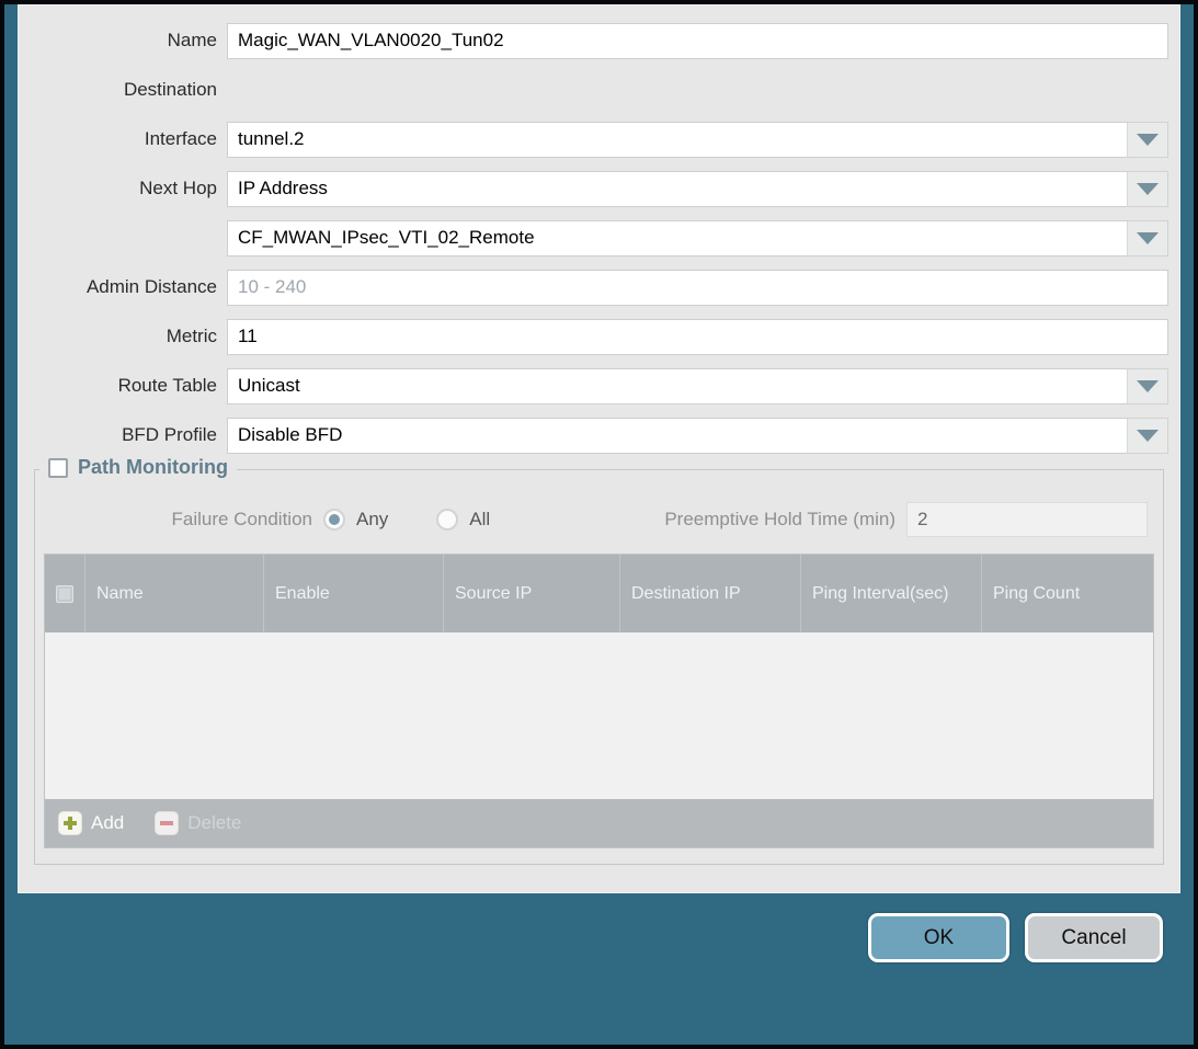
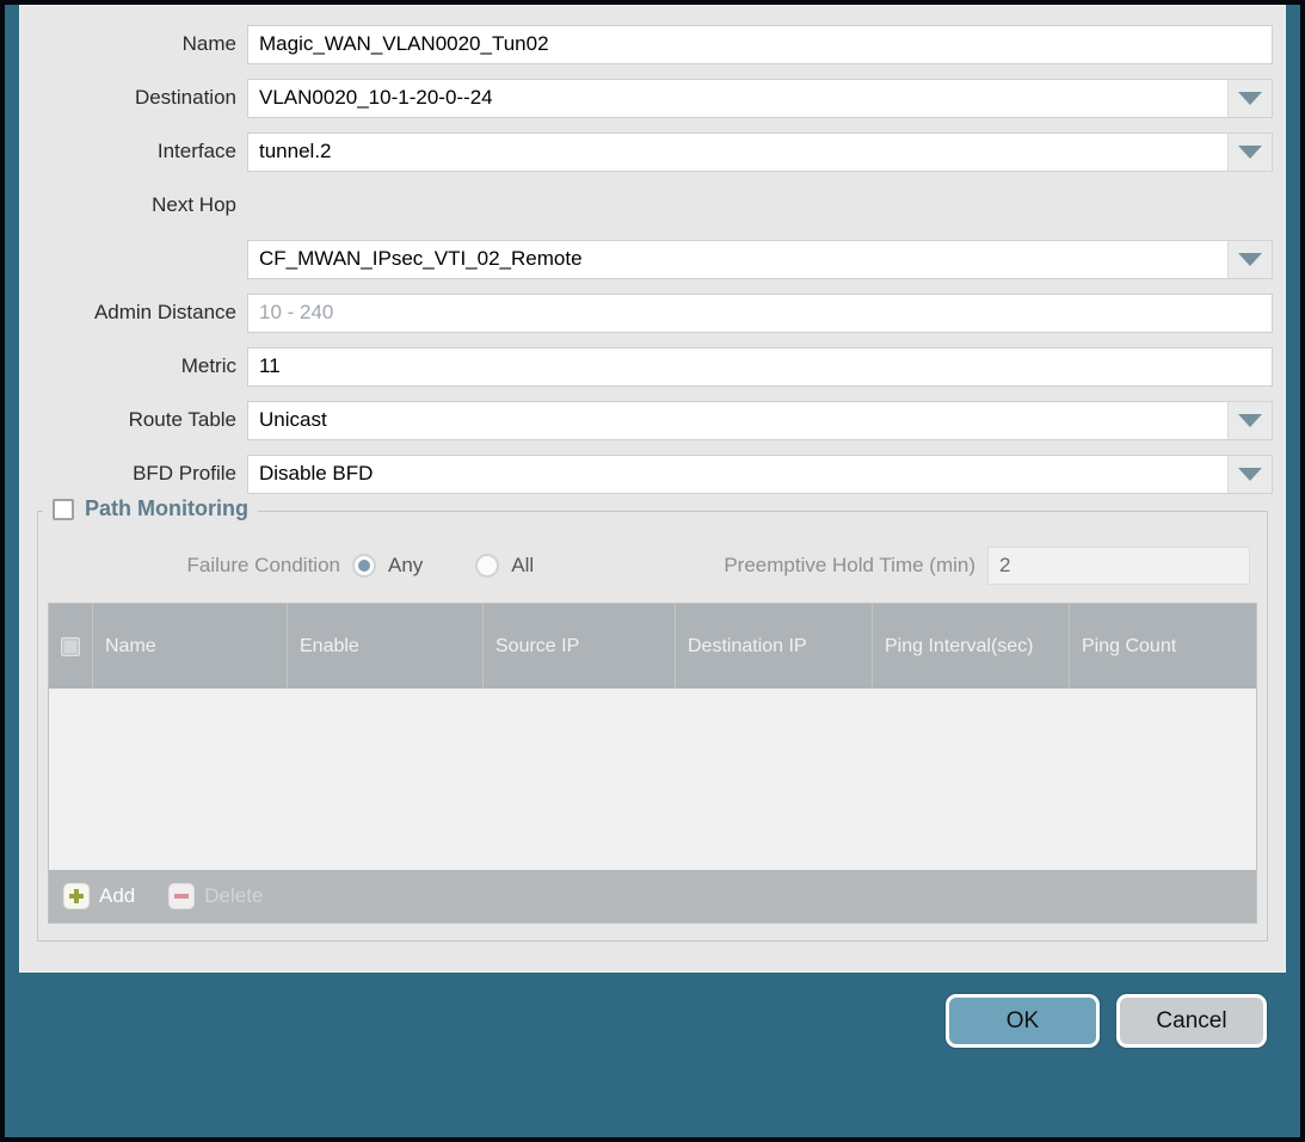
  Name
  Magic_WAN_VLAN0020_Tun02
  Destination
+ VLAN0020_10-1-20-0--24
  Interface
  tunnel.2
  Next Hop
- IP Address
  CF_MWAN_IPsec_VTI_02_Remote
  Admin Distance
  10 - 240
  Metric
  11
  Route Table
  Unicast
  BFD Profile
  Disable BFD
  Path Monitoring
  Failure Condition
  Any
  All
  Preemptive Hold Time (min)
  2
  Name
  Enable
  Source IP
  Destination IP
  Ping Interval(sec)
  Ping Count
  Add
  Delete
  OK
  Cancel
